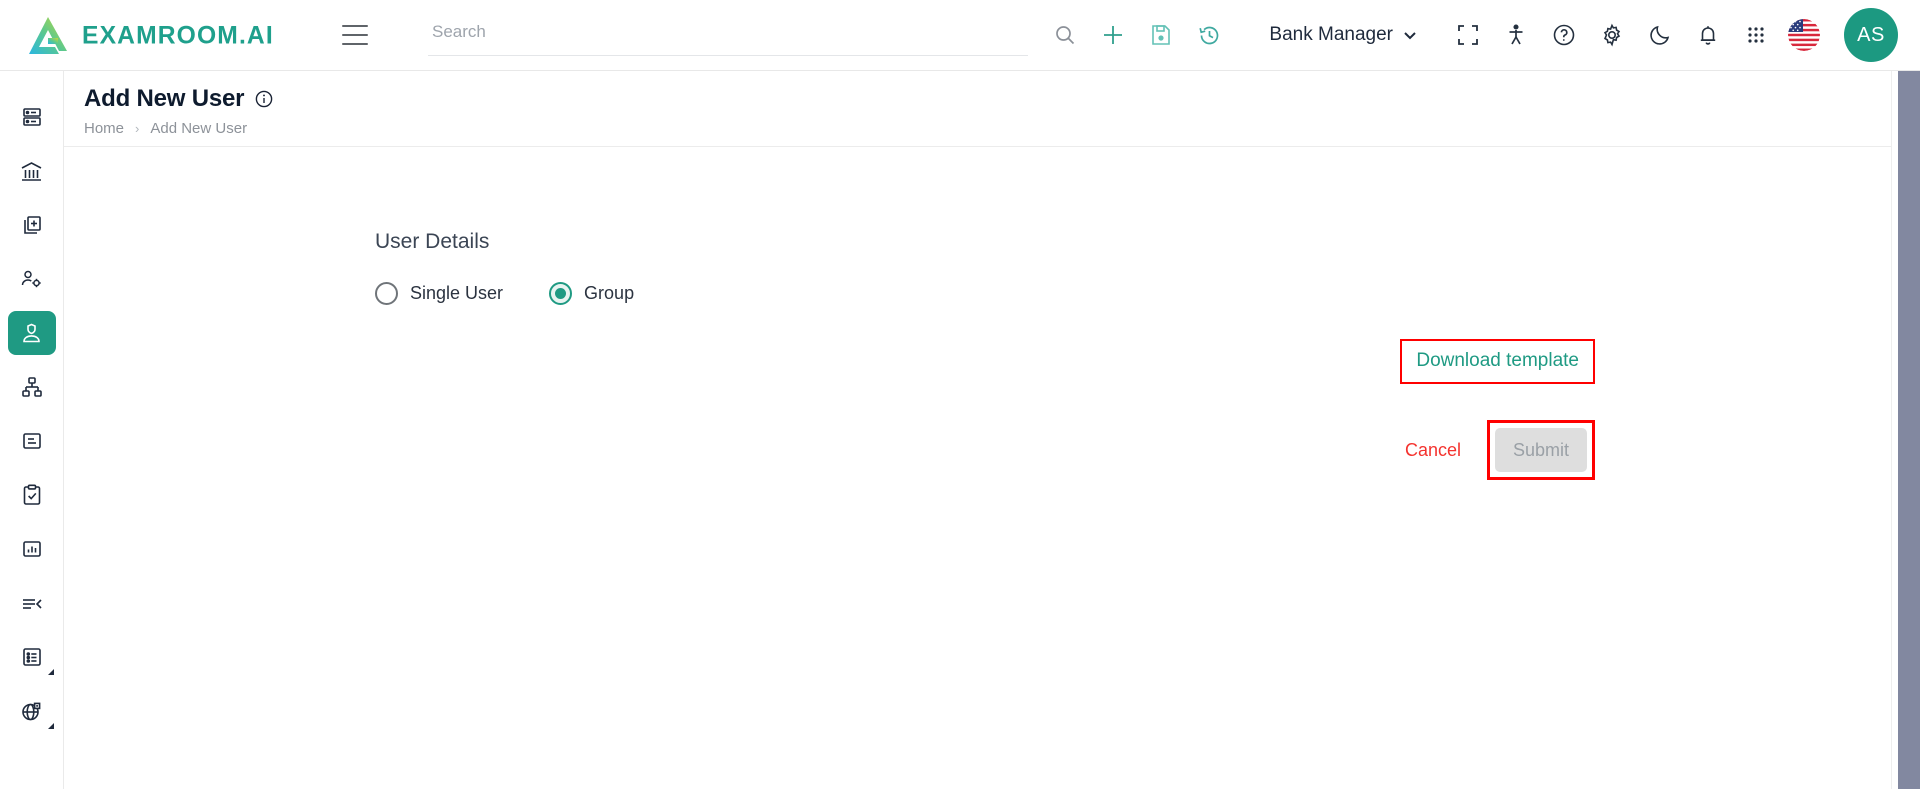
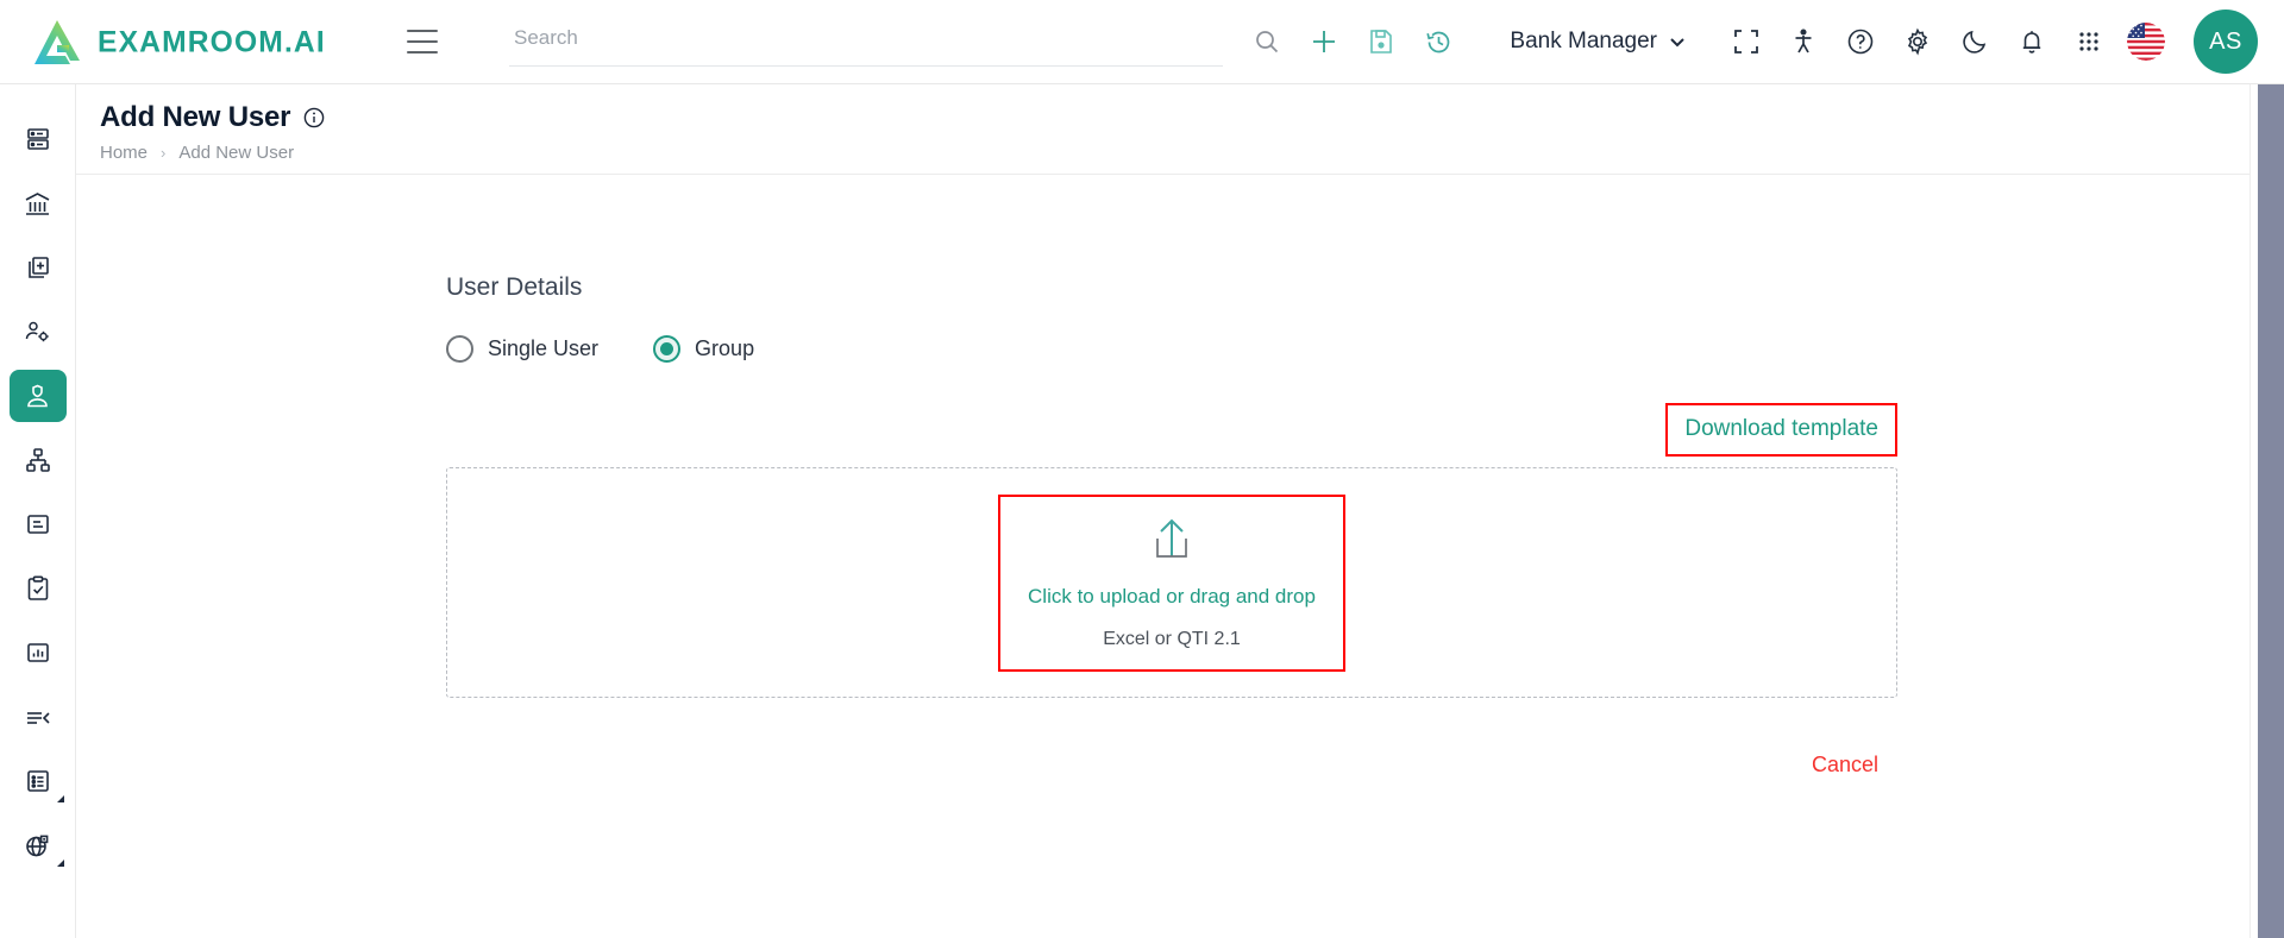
  EXAMROOM.AI
  Search
  Bank Manager
  AS
  Add New User
  Home
  ›
  Add New User
  User Details
  Single User
  Group
  Download template
+ Click to upload or drag and drop
+ Excel or QTI 2.1
  Cancel
- Submit
